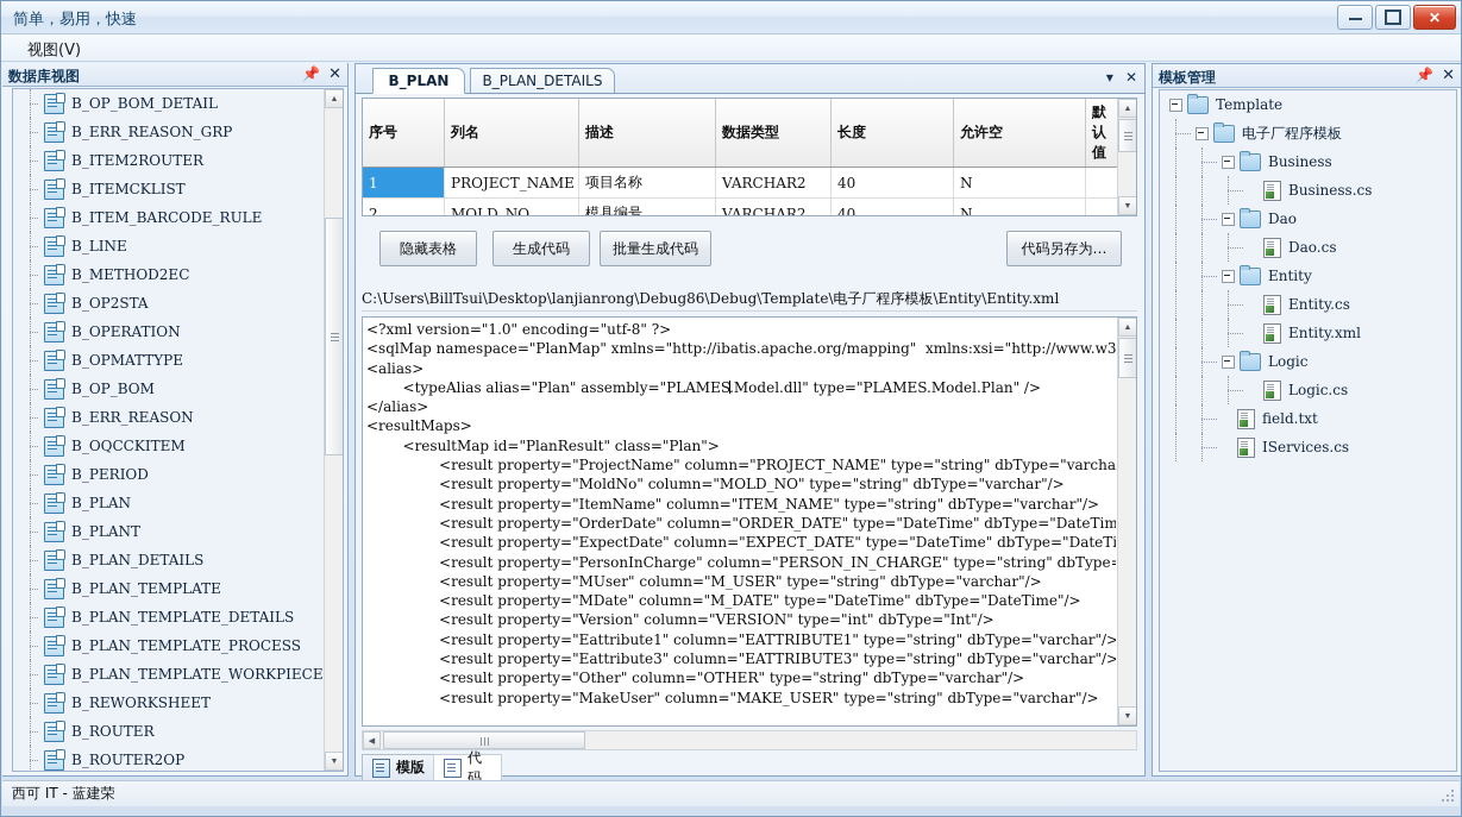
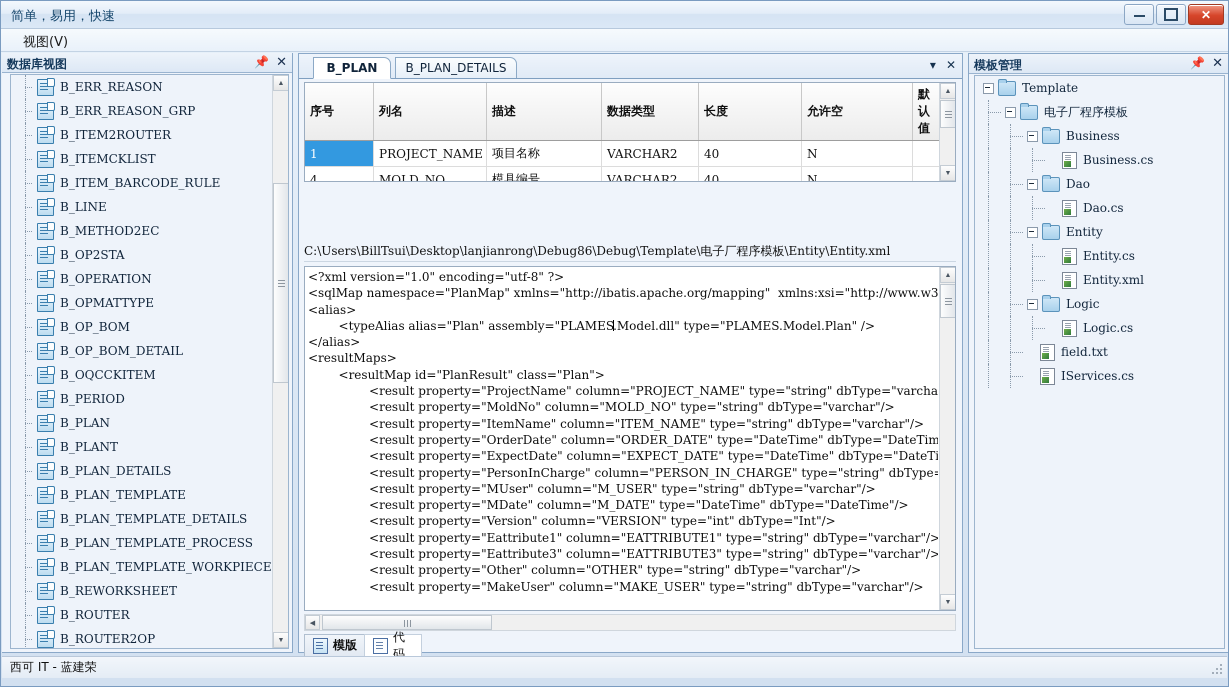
  简单，易用，快速
  ✕
  视图(V)
  数据库视图
  📌
  ✕
- B_OP_BOM_DETAIL
+ B_ERR_REASON
  B_ERR_REASON_GRP
  B_ITEM2ROUTER
  B_ITEMCKLIST
  B_ITEM_BARCODE_RULE
  B_LINE
  B_METHOD2EC
  B_OP2STA
  B_OPERATION
  B_OPMATTYPE
  B_OP_BOM
- B_ERR_REASON
+ B_OP_BOM_DETAIL
  B_OQCCKITEM
  B_PERIOD
  B_PLAN
  B_PLANT
  B_PLAN_DETAILS
  B_PLAN_TEMPLATE
  B_PLAN_TEMPLATE_DETAILS
  B_PLAN_TEMPLATE_PROCESS
  B_PLAN_TEMPLATE_WORKPIECE
  B_REWORKSHEET
  B_ROUTER
  B_ROUTER2OP
  B_PLAN
  B_PLAN_DETAILS
  ▾
  ✕
  序号	列名	描述	数据类型	长度	允许空	默认值
  1	PROJECT_NAME	项目名称	VARCHAR2	40	N
- 2	MOLD_NO	模具编号	VARCHAR2	40	N
+ 4	MOLD_NO	模具编号	VARCHAR2	40	N
- 隐藏表格
- 生成代码
- 批量生成代码
- 代码另存为…
  C:\Users\BillTsui\Desktop\lanjianrong\Debug86\Debug\Template\电子厂程序模板\Entity\Entity.xml
  <?xml version="1.0" encoding="utf-8" ?>
  <sqlMap namespace="PlanMap" xmlns="http://ibatis.apache.org/mapping" xmlns:xsi="http://www.w3
  <alias>
  <typeAlias alias="Plan" assembly="PLAMES.Model.dll" type="PLAMES.Model.Plan" />
  </alias>
  <resultMaps>
  <resultMap id="PlanResult" class="Plan">
  <result property="ProjectName" column="PROJECT_NAME" type="string" dbType="varcha
  <result property="MoldNo" column="MOLD_NO" type="string" dbType="varchar"/>
  <result property="ItemName" column="ITEM_NAME" type="string" dbType="varchar"/>
  <result property="OrderDate" column="ORDER_DATE" type="DateTime" dbType="DateTim
  <result property="ExpectDate" column="EXPECT_DATE" type="DateTime" dbType="DateTi
  <result property="PersonInCharge" column="PERSON_IN_CHARGE" type="string" dbType
  <result property="MUser" column="M_USER" type="string" dbType="varchar"/>
  <result property="MDate" column="M_DATE" type="DateTime" dbType="DateTime"/>
  <result property="Version" column="VERSION" type="int" dbType="Int"/>
  <result property="Eattribute1" column="EATTRIBUTE1" type="string" dbType="varchar"/>
  <result property="Eattribute3" column="EATTRIBUTE3" type="string" dbType="varchar"/>
  <result property="Other" column="OTHER" type="string" dbType="varchar"/>
  <result property="MakeUser" column="MAKE_USER" type="string" dbType="varchar"/>
  模版
  代码
  模板管理
  📌
  ✕
  Template
  电子厂程序模板
  Business
  Business.cs
  Dao
  Dao.cs
  Entity
  Entity.cs
  Entity.xml
  Logic
  Logic.cs
  field.txt
  IServices.cs
  西可 IT - 蓝建荣
